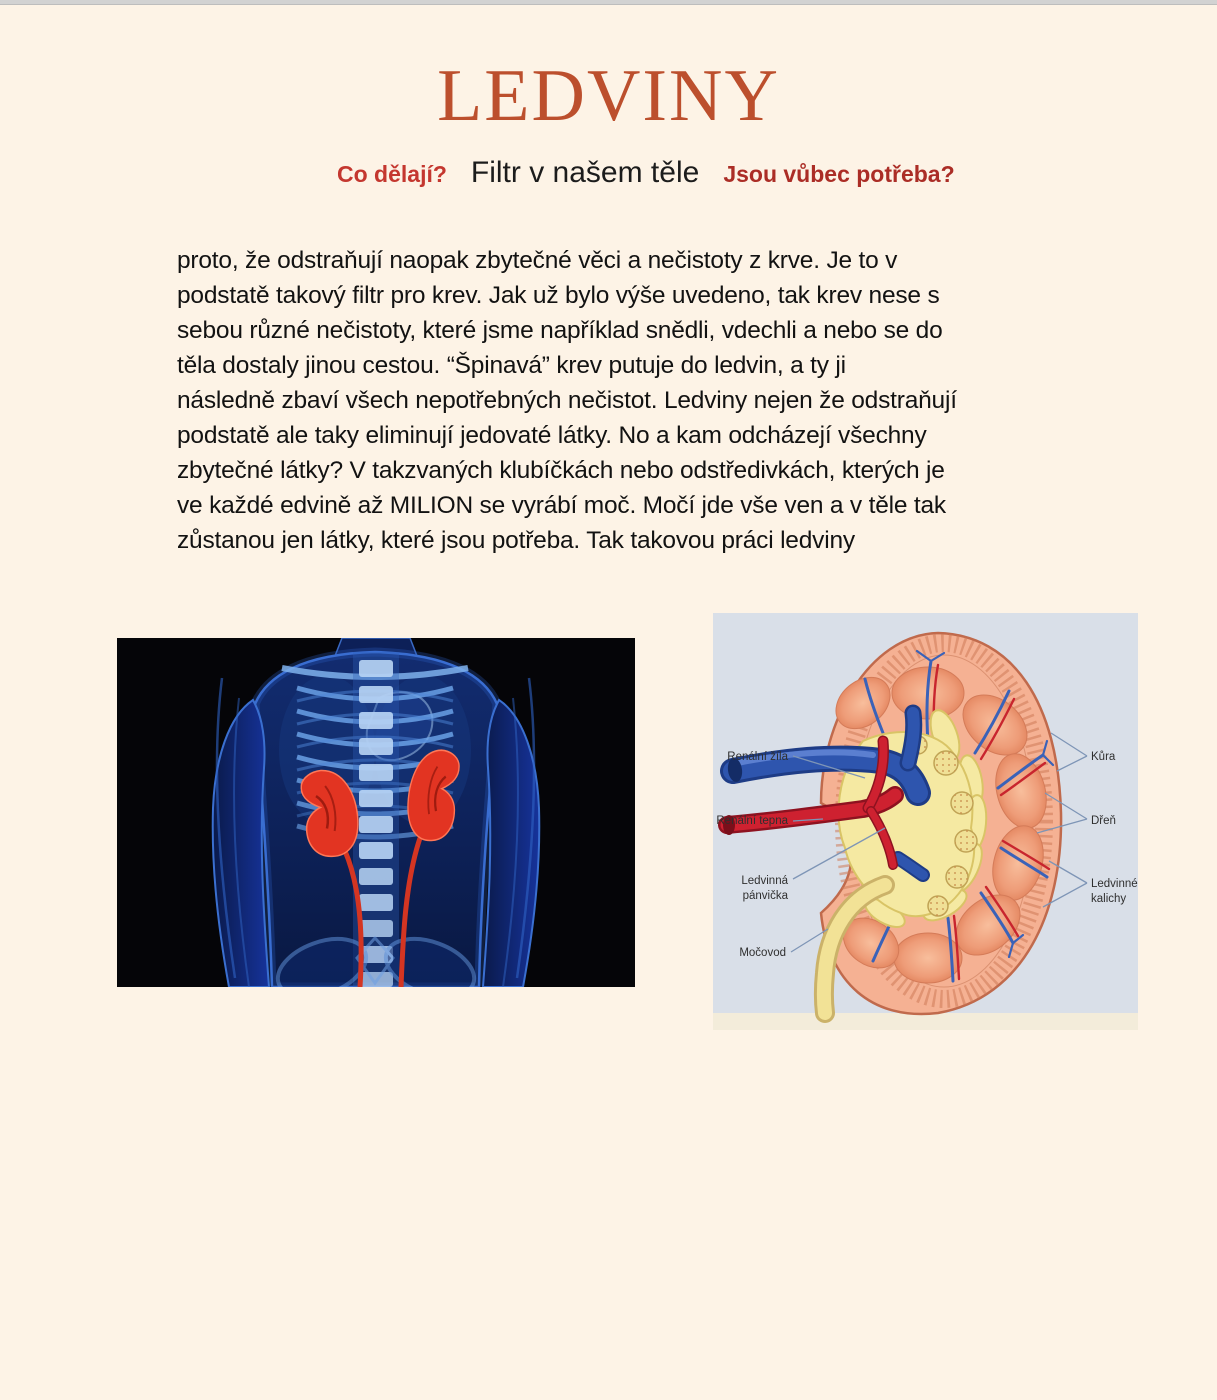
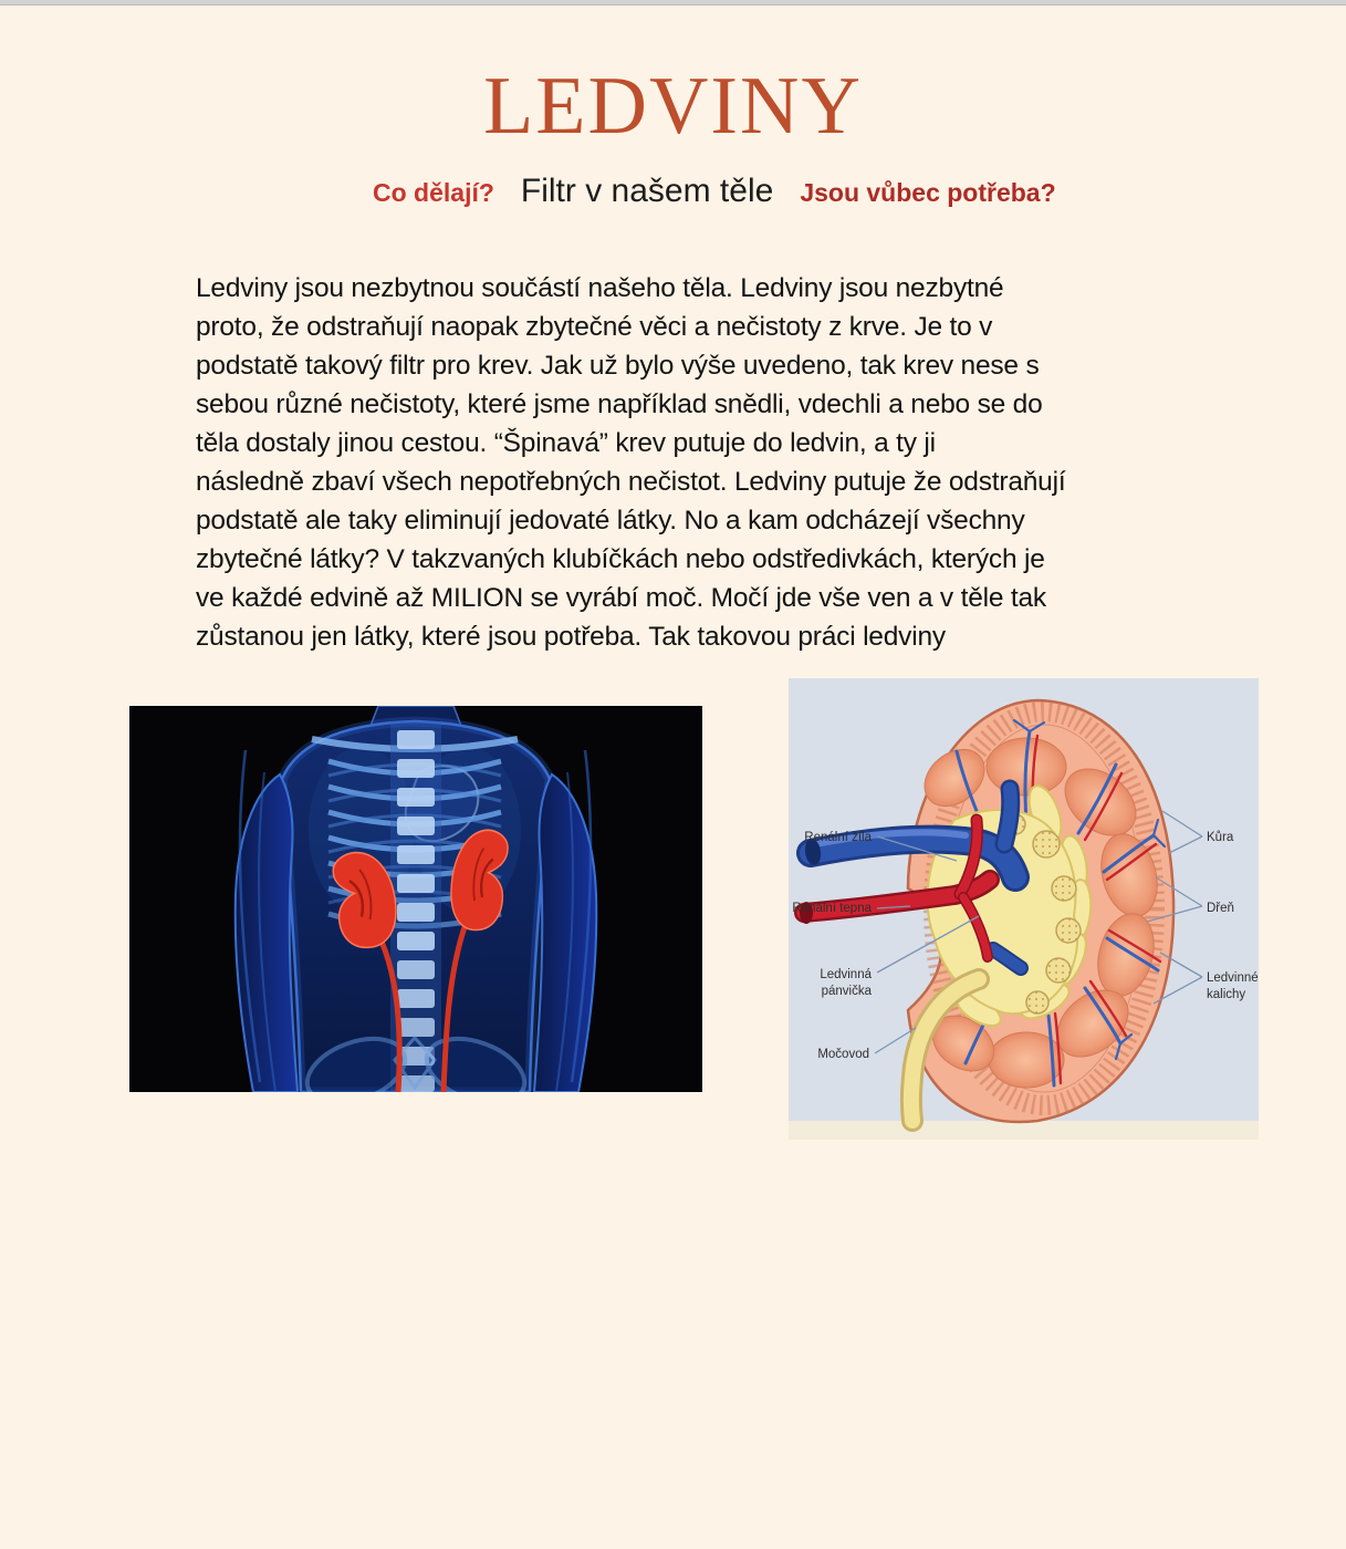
  LEDVINY
  Co dělají?
  Filtr v našem těle
  Jsou vůbec potřeba?
+ Ledviny jsou nezbytnou součástí našeho těla. Ledviny jsou nezbytné
  proto, že odstraňují naopak zbytečné věci a nečistoty z krve. Je to v
  podstatě takový filtr pro krev. Jak už bylo výše uvedeno, tak krev nese s
  sebou různé nečistoty, které jsme například snědli, vdechli a nebo se do
  těla dostaly jinou cestou. “Špinavá” krev putuje do ledvin, a ty ji
- následně zbaví všech nepotřebných nečistot. Ledviny nejen že odstraňují
+ následně zbaví všech nepotřebných nečistot. Ledviny putuje že odstraňují
  podstatě ale taky eliminují jedovaté látky. No a kam odcházejí všechny
  zbytečné látky? V takzvaných klubíčkách nebo odstředivkách, kterých je
  ve každé edvině až MILION se vyrábí moč. Močí jde vše ven a v těle tak
  zůstanou jen látky, které jsou potřeba. Tak takovou práci ledviny
  Renální žíla
  Renální tepna
  Ledvinná
  pánvička
  Močovod
  Kůra
  Dřeň
  Ledvinné
  kalichy
